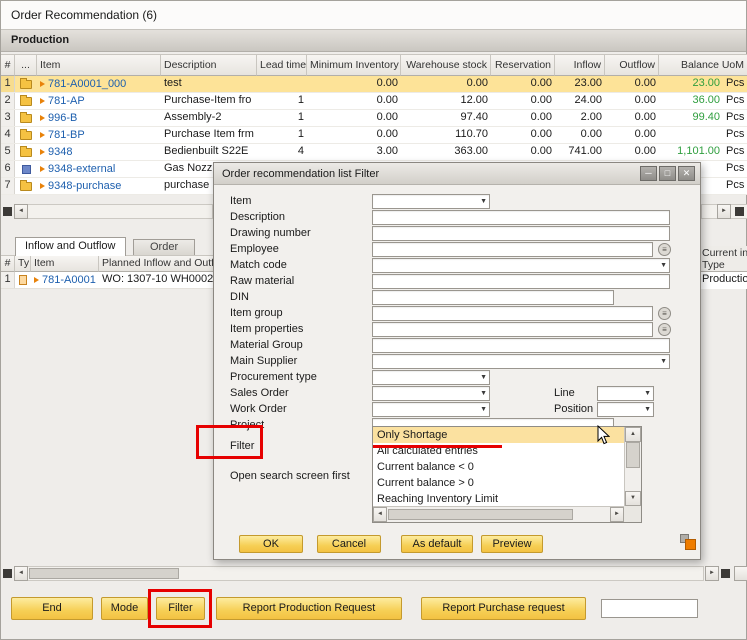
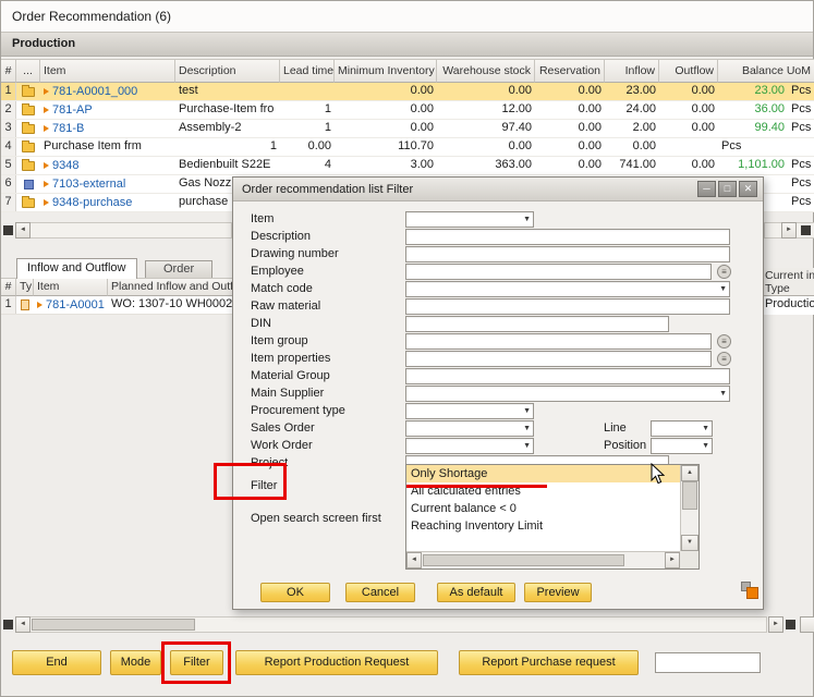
  Order Recommendation (6)
  Production
  #
  ...
  Item
  Description
  Lead time
  Minimum Inventory
  Warehouse stock
  Reservation
  Inflow
  Outflow
  Balance UoM
  1
  781-A0001_000
  test
  0.00
  0.00
  0.00
  23.00
  0.00
  23.00
  Pcs
  2
  781-AP
  Purchase-Item fro
  1
  0.00
  12.00
  0.00
  24.00
  0.00
  36.00
  Pcs
  3
- 996-B
+ 781-B
  Assembly-2
  1
  0.00
  97.40
  0.00
  2.00
  0.00
  99.40
  Pcs
  4
- 781-BP
  Purchase Item frm
  1
  0.00
  110.70
  0.00
  0.00
  0.00
  Pcs
  5
  9348
  Bedienbuilt S22E
  4
  3.00
  363.00
  0.00
  741.00
  0.00
  1,101.00
  Pcs
  6
- 9348-external
+ 7103-external
  Gas Nozz
  Pcs
  7
  9348-purchase
  purchase
  Pcs
  Inflow and Outflow
  Order
  #
  Ty
  Item
  Planned Inflow and Out
  1
  781-A0001
  WO: 1307-10 WH0002
  Current in
  Type
  Productio
  End
  Mode
  Filter
  Report Production Request
  Report Purchase request
  Order recommendation list Filter
  ─
  □
  ✕
  Item
  Description
  Drawing number
  Employee
  ≡
  Match code
  Raw material
  DIN
  Item group
  ≡
  Item properties
  ≡
  Material Group
  Main Supplier
  Procurement type
  Sales Order
  Line
  Work Order
  Position
  Project
  Filter
  Open search screen first
  Only Shortage
  All calculated entries
  Current balance < 0
- Current balance > 0
  Reaching Inventory Limit
  OK
  Cancel
  As default
  Preview
